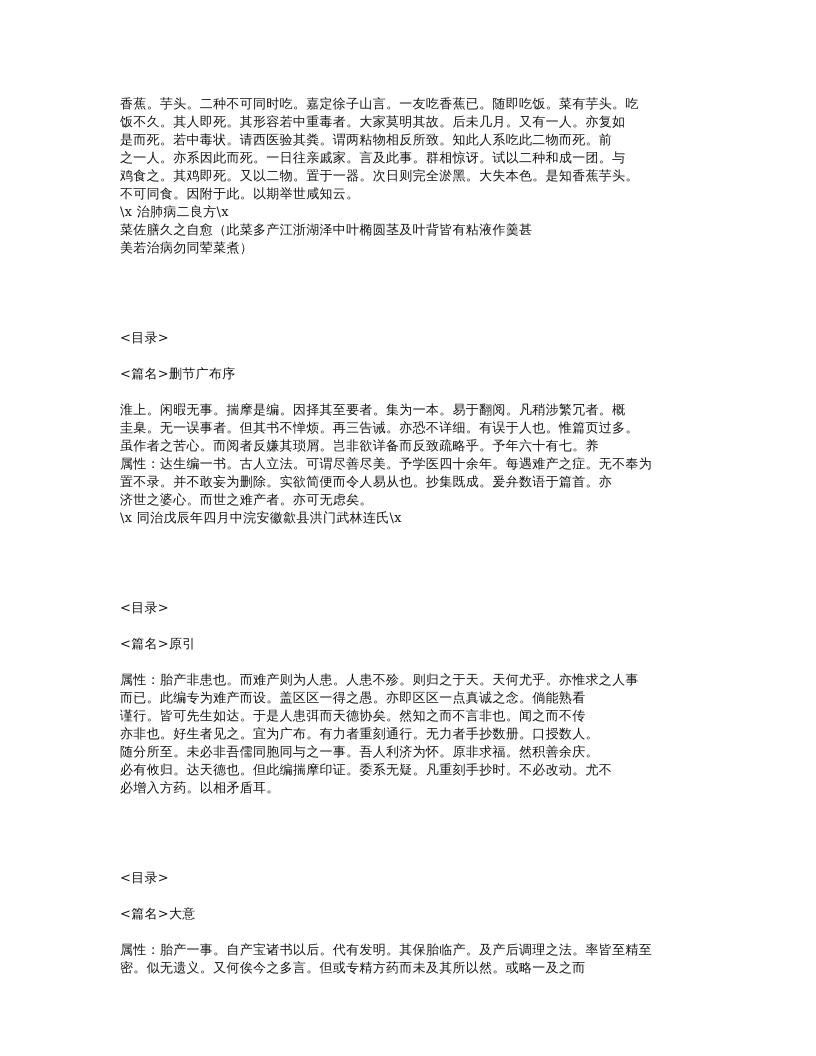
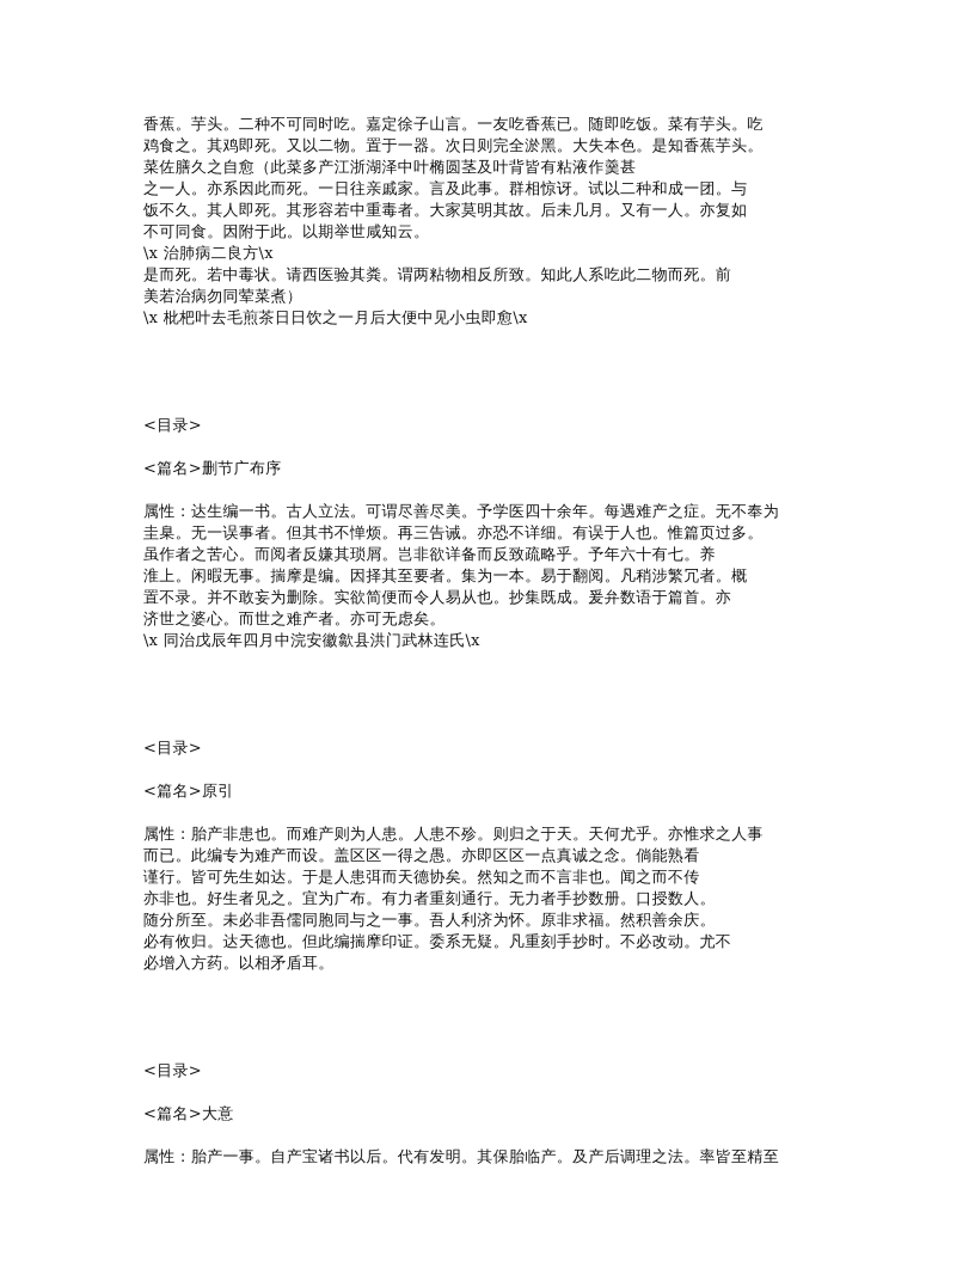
  香蕉。芋头。二种不可同时吃。嘉定徐子山言。一友吃香蕉已。随即吃饭。菜有芋头。吃
- 饭不久。其人即死。其形容若中重毒者。大家莫明其故。后未几月。又有一人。亦复如
+ 鸡食之。其鸡即死。又以二物。置于一器。次日则完全淤黑。大失本色。是知香蕉芋头。
- 是而死。若中毒状。请西医验其粪。谓两粘物相反所致。知此人系吃此二物而死。前
+ 菜佐膳久之自愈（此菜多产江浙湖泽中叶椭圆茎及叶背皆有粘液作羹甚
  之一人。亦系因此而死。一日往亲戚家。言及此事。群相惊讶。试以二种和成一团。与
- 鸡食之。其鸡即死。又以二物。置于一器。次日则完全淤黑。大失本色。是知香蕉芋头。
+ 饭不久。其人即死。其形容若中重毒者。大家莫明其故。后未几月。又有一人。亦复如
  不可同食。因附于此。以期举世咸知云。
  \x 治肺病二良方\x
- 菜佐膳久之自愈（此菜多产江浙湖泽中叶椭圆茎及叶背皆有粘液作羹甚
+ 是而死。若中毒状。请西医验其粪。谓两粘物相反所致。知此人系吃此二物而死。前
  美若治病勿同荤菜煮）
+ \x 枇杷叶去毛煎茶日日饮之一月后大便中见小虫即愈\x
  <目录>
  <篇名>删节广布序
- 淮上。闲暇无事。揣摩是编。因择其至要者。集为一本。易于翻阅。凡稍涉繁冗者。概
+ 属性：达生编一书。古人立法。可谓尽善尽美。予学医四十余年。每遇难产之症。无不奉为
  圭臬。无一误事者。但其书不惮烦。再三告诫。亦恐不详细。有误于人也。惟篇页过多。
  虽作者之苦心。而阅者反嫌其琐屑。岂非欲详备而反致疏略乎。予年六十有七。养
- 属性：达生编一书。古人立法。可谓尽善尽美。予学医四十余年。每遇难产之症。无不奉为
+ 淮上。闲暇无事。揣摩是编。因择其至要者。集为一本。易于翻阅。凡稍涉繁冗者。概
  置不录。并不敢妄为删除。实欲简便而令人易从也。抄集既成。爰弁数语于篇首。亦
  济世之婆心。而世之难产者。亦可无虑矣。
  \x 同治戊辰年四月中浣安徽歙县洪门武林连氏\x
  <目录>
  <篇名>原引
  属性：胎产非患也。而难产则为人患。人患不殄。则归之于天。天何尤乎。亦惟求之人事
  而已。此编专为难产而设。盖区区一得之愚。亦即区区一点真诚之念。倘能熟看
  谨行。皆可先生如达。于是人患弭而天德协矣。然知之而不言非也。闻之而不传
  亦非也。好生者见之。宜为广布。有力者重刻通行。无力者手抄数册。口授数人。
  随分所至。未必非吾儒同胞同与之一事。吾人利济为怀。原非求福。然积善余庆。
  必有攸归。达天德也。但此编揣摩印证。委系无疑。凡重刻手抄时。不必改动。尤不
  必增入方药。以相矛盾耳。
  <目录>
  <篇名>大意
  属性：胎产一事。自产宝诸书以后。代有发明。其保胎临产。及产后调理之法。率皆至精至
- 密。似无遗义。又何俟今之多言。但或专精方药而未及其所以然。或略一及之而
